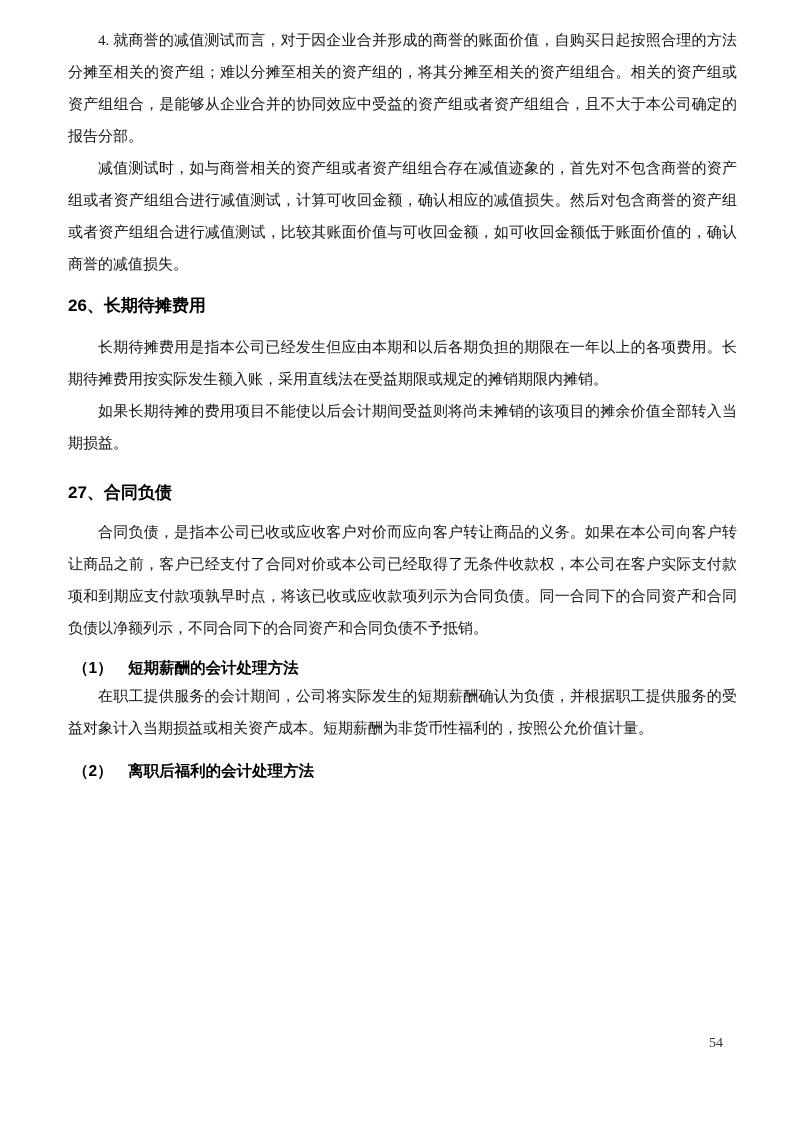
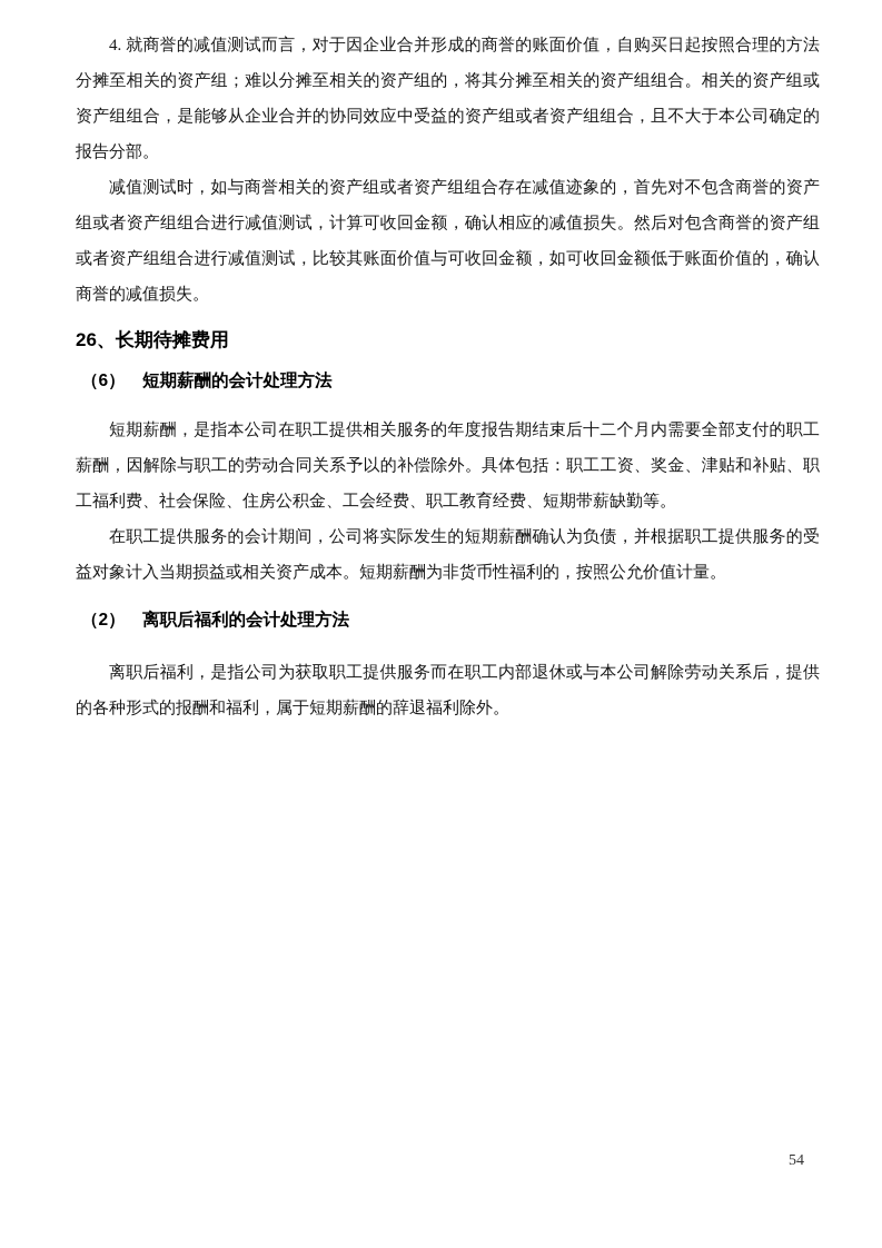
  4. 就商誉的减值测试而言，对于因企业合并形成的商誉的账面价值，自购买日起按照合理的方法分摊至相关的资产组；难以分摊至相关的资产组的，将其分摊至相关的资产组组合。相关的资产组或资产组组合，是能够从企业合并的协同效应中受益的资产组或者资产组组合，且不大于本公司确定的报告分部。
  减值测试时，如与商誉相关的资产组或者资产组组合存在减值迹象的，首先对不包含商誉的资产组或者资产组组合进行减值测试，计算可收回金额，确认相应的减值损失。然后对包含商誉的资产组或者资产组组合进行减值测试，比较其账面价值与可收回金额，如可收回金额低于账面价值的，确认商誉的减值损失。
  26、长期待摊费用
- 长期待摊费用是指本公司已经发生但应由本期和以后各期负担的期限在一年以上的各项费用。长期待摊费用按实际发生额入账，采用直线法在受益期限或规定的摊销期限内摊销。
- 如果长期待摊的费用项目不能使以后会计期间受益则将尚未摊销的该项目的摊余价值全部转入当期损益。
- 27、合同负债
- 合同负债，是指本公司已收或应收客户对价而应向客户转让商品的义务。如果在本公司向客户转让商品之前，客户已经支付了合同对价或本公司已经取得了无条件收款权，本公司在客户实际支付款项和到期应支付款项孰早时点，将该已收或应收款项列示为合同负债。同一合同下的合同资产和合同负债以净额列示，不同合同下的合同资产和合同负债不予抵销。
- （1） 短期薪酬的会计处理方法
+ （6） 短期薪酬的会计处理方法
+ 短期薪酬，是指本公司在职工提供相关服务的年度报告期结束后十二个月内需要全部支付的职工薪酬，因解除与职工的劳动合同关系予以的补偿除外。具体包括：职工工资、奖金、津贴和补贴、职工福利费、社会保险、住房公积金、工会经费、职工教育经费、短期带薪缺勤等。
  在职工提供服务的会计期间，公司将实际发生的短期薪酬确认为负债，并根据职工提供服务的受益对象计入当期损益或相关资产成本。短期薪酬为非货币性福利的，按照公允价值计量。
  （2） 离职后福利的会计处理方法
+ 离职后福利，是指公司为获取职工提供服务而在职工内部退休或与本公司解除劳动关系后，提供的各种形式的报酬和福利，属于短期薪酬的辞退福利除外。
  54
